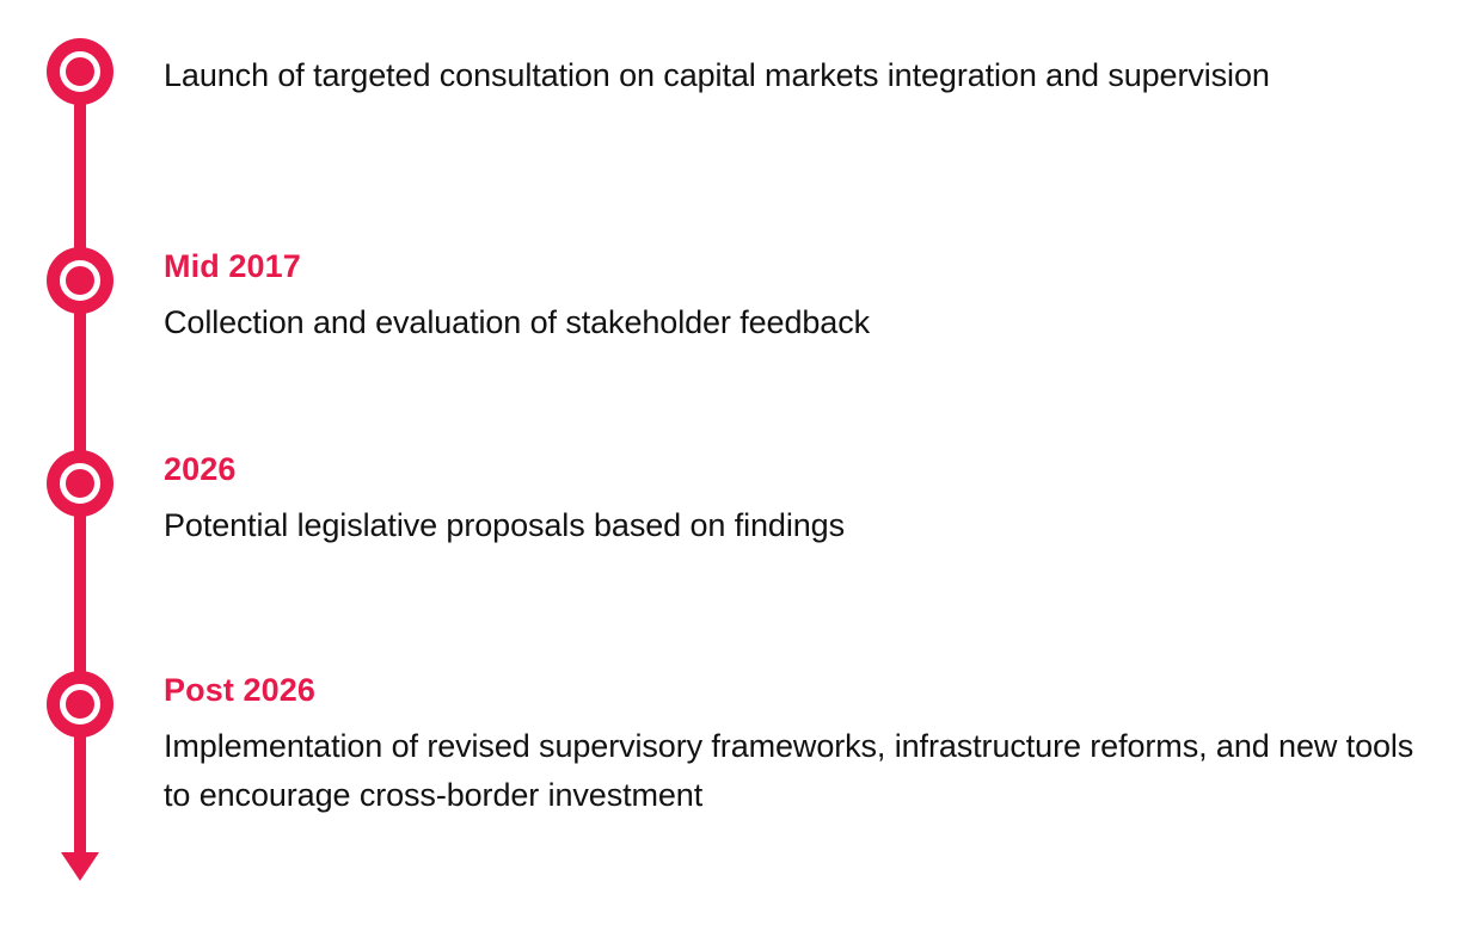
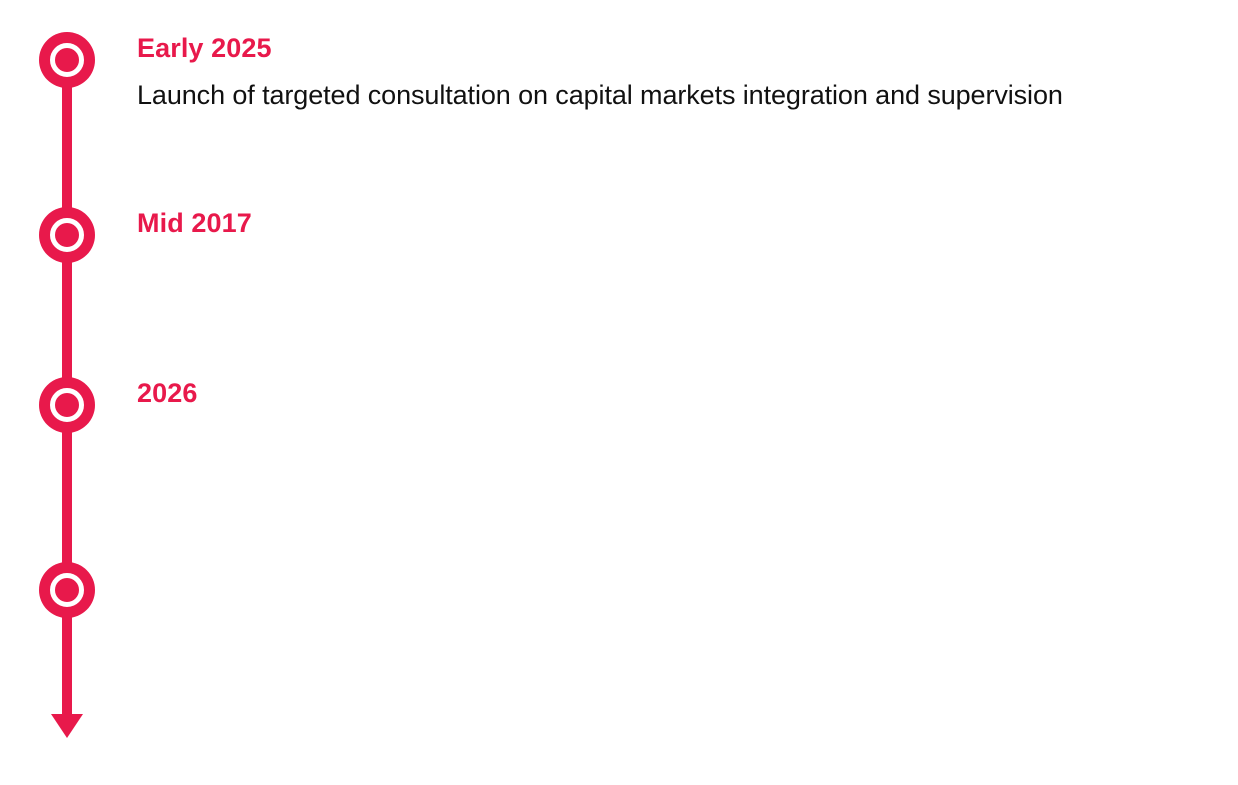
+ Early 2025
  Launch of targeted consultation on capital markets integration and supervision
  Mid 2017
- Collection and evaluation of stakeholder feedback
  2026
- Potential legislative proposals based on findings
- Post 2026
- Implementation of revised supervisory frameworks, infrastructure reforms, and new tools to encourage cross-border investment
